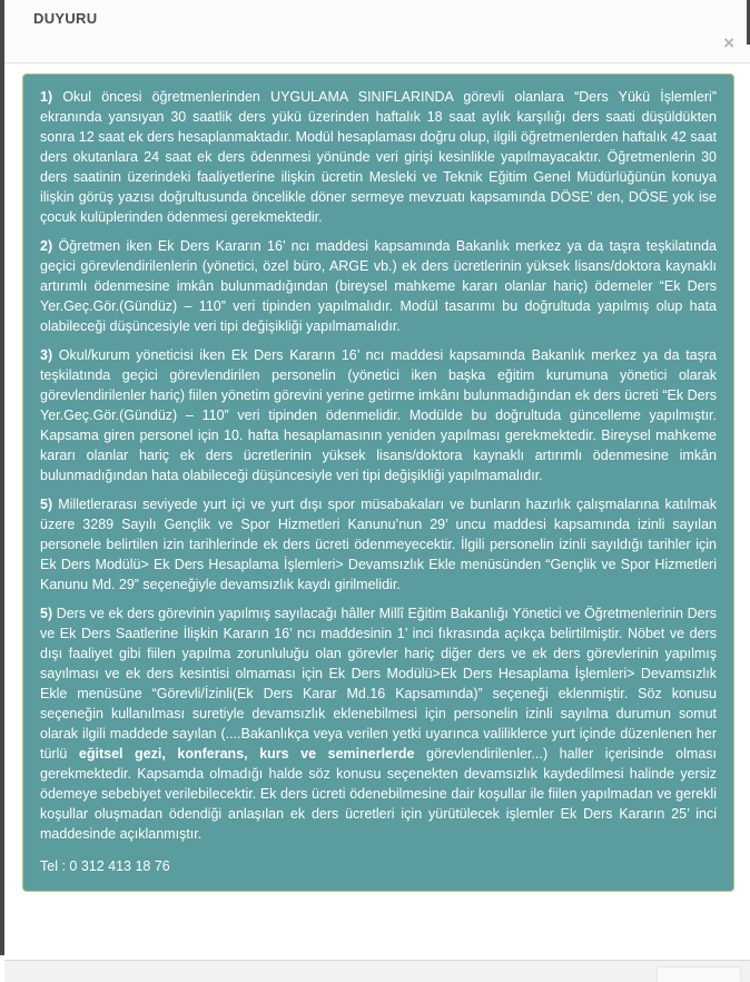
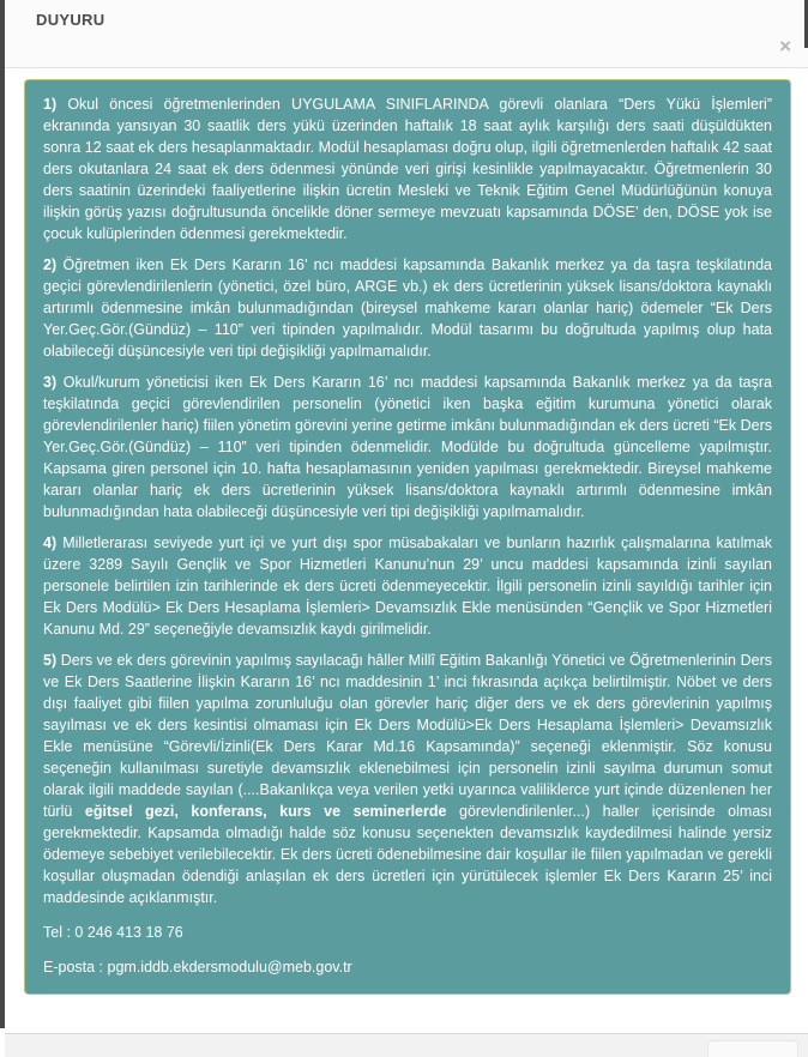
  DUYURU
  ×
  1) Okul öncesi öğretmenlerinden UYGULAMA SINIFLARINDA görevli olanlara “Ders Yükü İşlemleri” ekranında yansıyan 30 saatlik ders yükü üzerinden haftalık 18 saat aylık karşılığı ders saati düşüldükten sonra 12 saat ek ders hesaplanmaktadır. Modül hesaplaması doğru olup, ilgili öğretmenlerden haftalık 42 saat ders okutanlara 24 saat ek ders ödenmesi yönünde veri girişi kesinlikle yapılmayacaktır. Öğretmenlerin 30 ders saatinin üzerindeki faaliyetlerine ilişkin ücretin Mesleki ve Teknik Eğitim Genel Müdürlüğünün konuya ilişkin görüş yazısı doğrultusunda öncelikle döner sermeye mevzuatı kapsamında DÖSE’ den, DÖSE yok ise çocuk kulüplerinden ödenmesi gerekmektedir.
  2) Öğretmen iken Ek Ders Kararın 16’ ncı maddesi kapsamında Bakanlık merkez ya da taşra teşkilatında geçici görevlendirilenlerin (yönetici, özel büro, ARGE vb.) ek ders ücretlerinin yüksek lisans/doktora kaynaklı artırımlı ödenmesine imkân bulunmadığından (bireysel mahkeme kararı olanlar hariç) ödemeler “Ek Ders Yer.Geç.Gör.(Gündüz) – 110” veri tipinden yapılmalıdır. Modül tasarımı bu doğrultuda yapılmış olup hata olabileceği düşüncesiyle veri tipi değişikliği yapılmamalıdır.
  3) Okul/kurum yöneticisi iken Ek Ders Kararın 16’ ncı maddesi kapsamında Bakanlık merkez ya da taşra teşkilatında geçici görevlendirilen personelin (yönetici iken başka eğitim kurumuna yönetici olarak görevlendirilenler hariç) fiilen yönetim görevini yerine getirme imkânı bulunmadığından ek ders ücreti “Ek Ders Yer.Geç.Gör.(Gündüz) – 110” veri tipinden ödenmelidir. Modülde bu doğrultuda güncelleme yapılmıştır. Kapsama giren personel için 10. hafta hesaplamasının yeniden yapılması gerekmektedir. Bireysel mahkeme kararı olanlar hariç ek ders ücretlerinin yüksek lisans/doktora kaynaklı artırımlı ödenmesine imkân bulunmadığından hata olabileceği düşüncesiyle veri tipi değişikliği yapılmamalıdır.
- 5) Milletlerarası seviyede yurt içi ve yurt dışı spor müsabakaları ve bunların hazırlık çalışmalarına katılmak üzere 3289 Sayılı Gençlik ve Spor Hizmetleri Kanunu’nun 29’ uncu maddesi kapsamında izinli sayılan personele belirtilen izin tarihlerinde ek ders ücreti ödenmeyecektir. İlgili personelin izinli sayıldığı tarihler için Ek Ders Modülü> Ek Ders Hesaplama İşlemleri> Devamsızlık Ekle menüsünden “Gençlik ve Spor Hizmetleri Kanunu Md. 29” seçeneğiyle devamsızlık kaydı girilmelidir.
+ 4) Milletlerarası seviyede yurt içi ve yurt dışı spor müsabakaları ve bunların hazırlık çalışmalarına katılmak üzere 3289 Sayılı Gençlik ve Spor Hizmetleri Kanunu’nun 29’ uncu maddesi kapsamında izinli sayılan personele belirtilen izin tarihlerinde ek ders ücreti ödenmeyecektir. İlgili personelin izinli sayıldığı tarihler için Ek Ders Modülü> Ek Ders Hesaplama İşlemleri> Devamsızlık Ekle menüsünden “Gençlik ve Spor Hizmetleri Kanunu Md. 29” seçeneğiyle devamsızlık kaydı girilmelidir.
  5) Ders ve ek ders görevinin yapılmış sayılacağı hâller Millî Eğitim Bakanlığı Yönetici ve Öğretmenlerinin Ders ve Ek Ders Saatlerine İlişkin Kararın 16’ ncı maddesinin 1’ inci fıkrasında açıkça belirtilmiştir. Nöbet ve ders dışı faaliyet gibi fiilen yapılma zorunluluğu olan görevler hariç diğer ders ve ek ders görevlerinin yapılmış sayılması ve ek ders kesintisi olmaması için Ek Ders Modülü>Ek Ders Hesaplama İşlemleri> Devamsızlık Ekle menüsüne “Görevli/İzinli(Ek Ders Karar Md.16 Kapsamında)” seçeneği eklenmiştir. Söz konusu seçeneğin kullanılması suretiyle devamsızlık eklenebilmesi için personelin izinli sayılma durumun somut olarak ilgili maddede sayılan (....Bakanlıkça veya verilen yetki uyarınca valiliklerce yurt içinde düzenlenen her türlü eğitsel gezi, konferans, kurs ve seminerlerde görevlendirilenler...) haller içerisinde olması gerekmektedir. Kapsamda olmadığı halde söz konusu seçenekten devamsızlık kaydedilmesi halinde yersiz ödemeye sebebiyet verilebilecektir. Ek ders ücreti ödenebilmesine dair koşullar ile fiilen yapılmadan ve gerekli koşullar oluşmadan ödendiği anlaşılan ek ders ücretleri için yürütülecek işlemler Ek Ders Kararın 25’ inci maddesinde açıklanmıştır.
- Tel : 0 312 413 18 76
+ Tel : 0 246 413 18 76
+ E-posta : pgm.iddb.ekdersmodulu@meb.gov.tr
